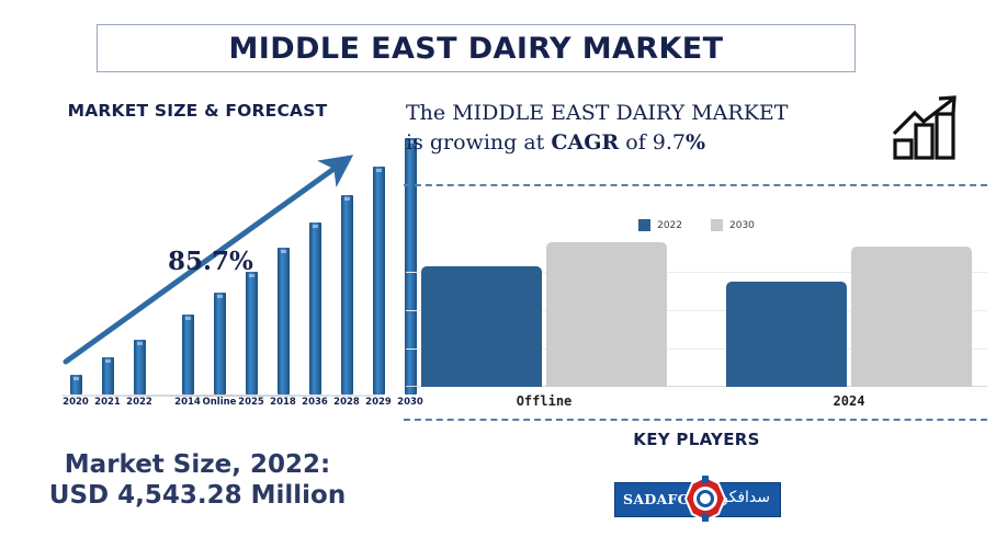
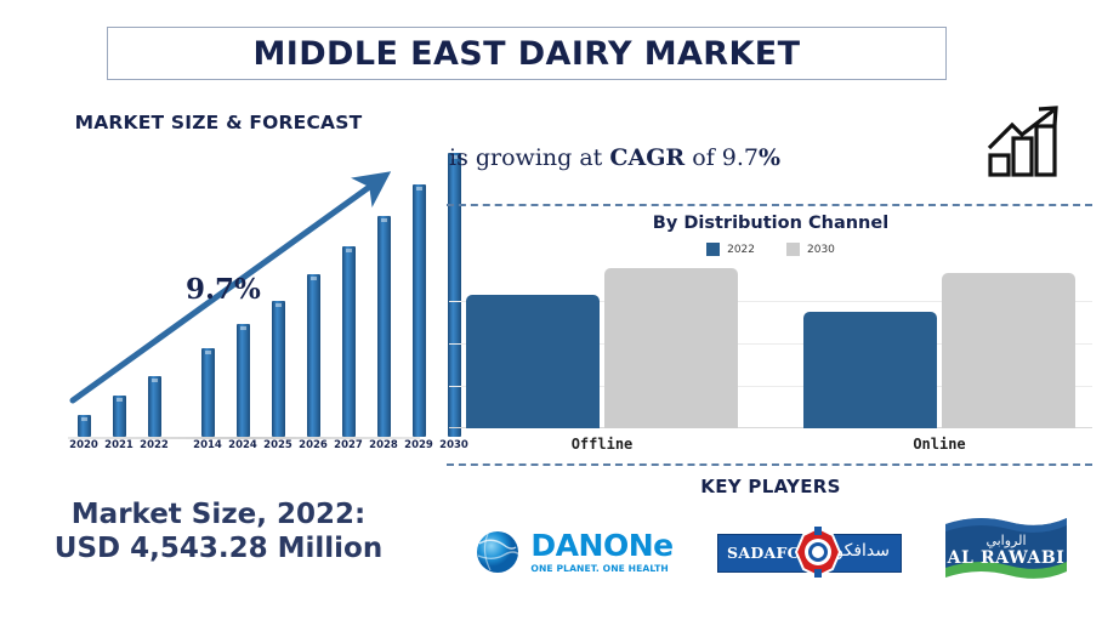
  MIDDLE EAST DAIRY MARKET
  MARKET SIZE & FORECAST
- 85.7%
+ 9.7%
  2020
  2021
  2022
  2014
- Online
+ 2024
  2025
- 2018
+ 2026
- 2036
+ 2027
  2028
  2029
  2030
  Market Size, 2022:
  USD 4,543.28 Million
- The MIDDLE EAST DAIRY MARKET
  is growing at CAGR of 9.7%
+ By Distribution Channel
  2022
  2030
  Offline
- 2024
+ Online
  KEY PLAYERS
+ DANONe
+ ONE PLANET. ONE HEALTH
  SADAFC
  سدافك
+ الروابي
+ AL RAWABI
